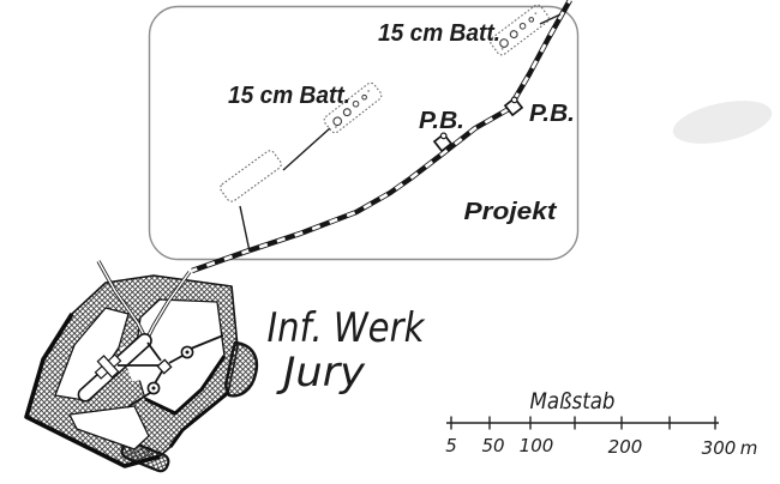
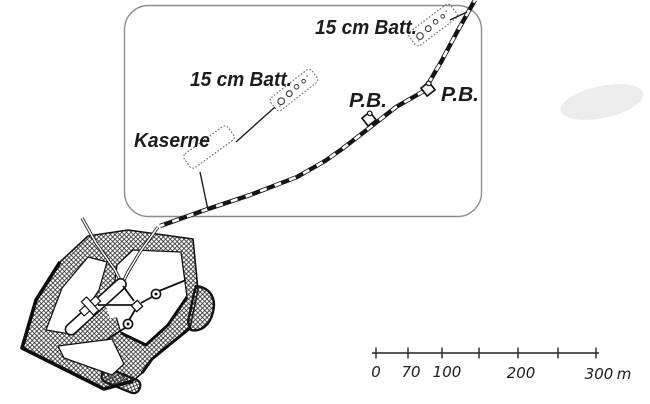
- Maßstab
- 5
+ 0
- 50
+ 70
  100
  200
  300
  m
  15 cm Batt.
  15 cm Batt.
+ Kaserne
  P.B.
  P.B.
- Projekt
- Inf. Werk
- Jury
